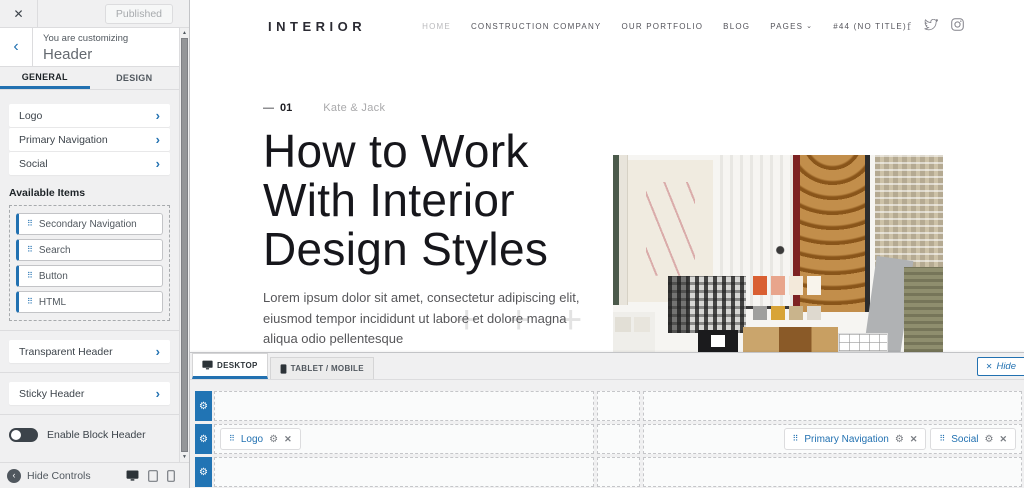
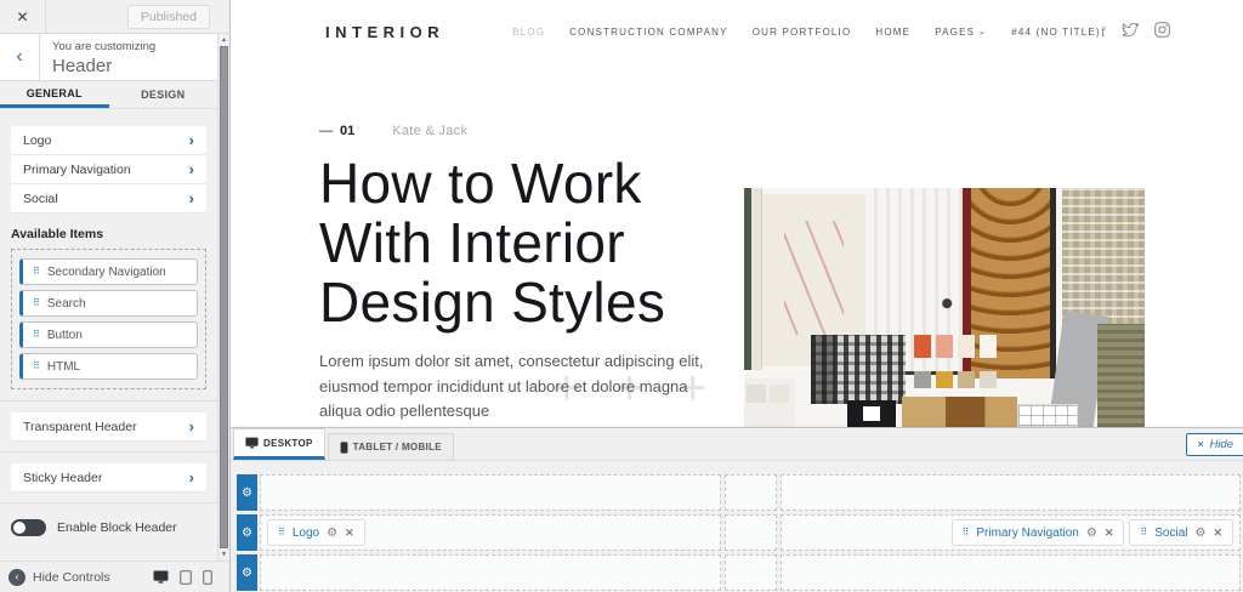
  ✕
  Published
  ‹
  You are customizing
  Header
  GENERAL
  DESIGN
  Logo
  ›
  Primary Navigation
  ›
  Social
  ›
  Available Items
  ⠿
  Secondary Navigation
  ⠿
  Search
  ⠿
  Button
  ⠿
  HTML
  Transparent Header
  ›
  Sticky Header
  ›
  Enable Block Header
  ‹
  Hide Controls
  INTERIOR
- HOME
+ BLOG
  CONSTRUCTION COMPANY
  OUR PORTFOLIO
- BLOG
+ HOME
  PAGES
  #44 (NO TITLE)
  f
  —
  01
  Kate & Jack
  How to Work
  With Interior
  Design Styles
  Lorem ipsum dolor sit amet, consectetur adipiscing elit, eiusmod tempor incididunt ut labore et dolore magna aliqua odio pellentesque
  +
  +
  +
  DESKTOP
  TABLET / MOBILE
  ✕
  Hide
  ⚙
  ⚙
  ⠿
  Logo
  ⚙
  ✕
  ⠿
  Primary Navigation
  ⚙
  ✕
  ⠿
  Social
  ⚙
  ✕
  ⚙
